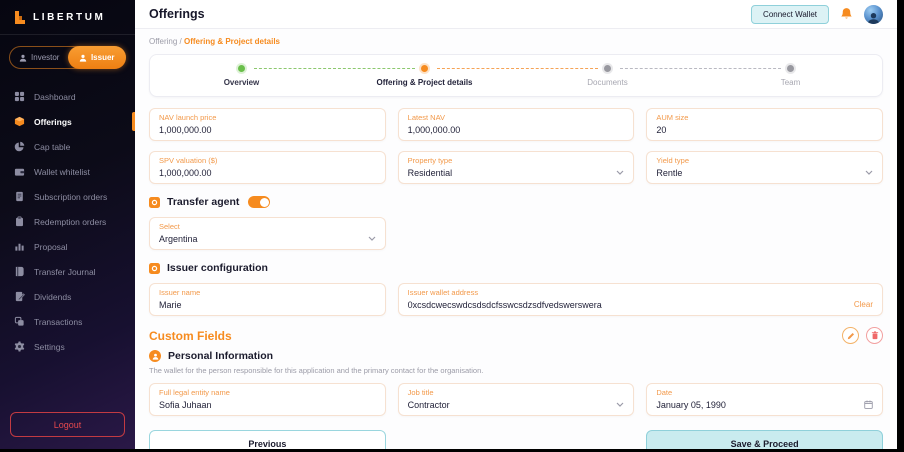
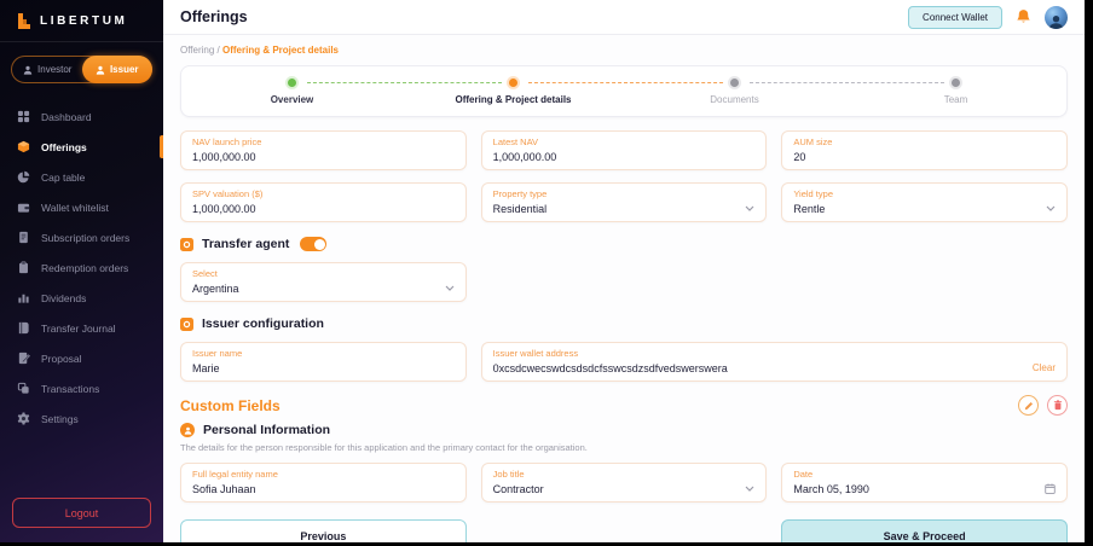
  LIBERTUM
  Investor
  Issuer
  Dashboard
  Offerings
  Cap table
  Wallet whitelist
  Subscription orders
  Redemption orders
- Proposal
+ Dividends
  Transfer Journal
- Dividends
+ Proposal
  Transactions
  Settings
  Logout
  Offerings
  Connect Wallet
  Offering / Offering & Project details
  Overview
  Offering & Project details
  Documents
  Team
  NAV launch price
  1,000,000.00
  Latest NAV
  1,000,000.00
  AUM size
  20
  SPV valuation ($)
  1,000,000.00
  Property type
  Residential
  Yield type
  Rentle
  Transfer agent
  Select
  Argentina
  Issuer configuration
  Issuer name
  Marie
  Issuer wallet address
  0xcsdcwecswdcsdsdcfsswcsdzsdfvedswerswera
  Clear
  Custom Fields
  Personal Information
- The wallet for the person responsible for this application and the primary contact for the organisation.
+ The details for the person responsible for this application and the primary contact for the organisation.
  Full legal entity name
  Sofia Juhaan
  Job title
  Contractor
  Date
- January 05, 1990
+ March 05, 1990
  Previous
  Save & Proceed
